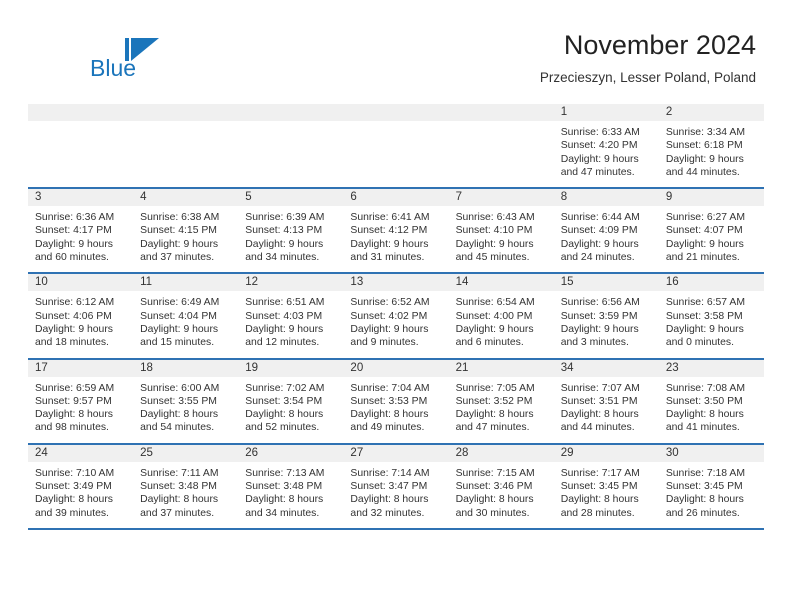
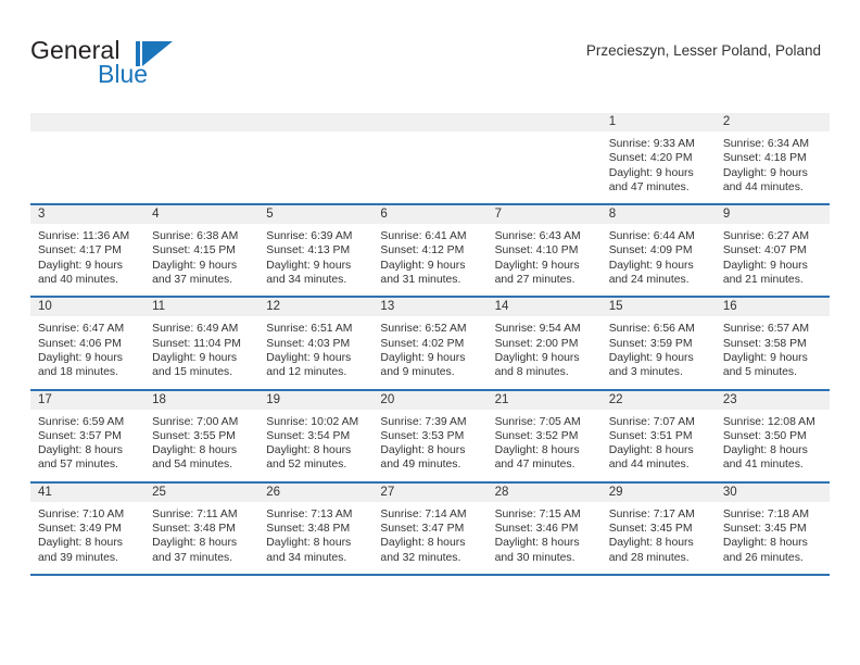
+ General
  Blue
- November 2024
  Przecieszyn, Lesser Poland, Poland
  1
- Sunrise: 6:33 AM
+ Sunrise: 9:33 AM
  Sunset: 4:20 PM
  Daylight: 9 hours
  and 47 minutes.
  2
- Sunrise: 3:34 AM
+ Sunrise: 6:34 AM
- Sunset: 6:18 PM
+ Sunset: 4:18 PM
  Daylight: 9 hours
  and 44 minutes.
  3
- Sunrise: 6:36 AM
+ Sunrise: 11:36 AM
  Sunset: 4:17 PM
  Daylight: 9 hours
- and 60 minutes.
+ and 40 minutes.
  4
  Sunrise: 6:38 AM
  Sunset: 4:15 PM
  Daylight: 9 hours
  and 37 minutes.
  5
  Sunrise: 6:39 AM
  Sunset: 4:13 PM
  Daylight: 9 hours
  and 34 minutes.
  6
  Sunrise: 6:41 AM
  Sunset: 4:12 PM
  Daylight: 9 hours
  and 31 minutes.
  7
  Sunrise: 6:43 AM
  Sunset: 4:10 PM
  Daylight: 9 hours
- and 45 minutes.
+ and 27 minutes.
  8
  Sunrise: 6:44 AM
  Sunset: 4:09 PM
  Daylight: 9 hours
  and 24 minutes.
  9
  Sunrise: 6:27 AM
  Sunset: 4:07 PM
  Daylight: 9 hours
  and 21 minutes.
  10
- Sunrise: 6:12 AM
+ Sunrise: 6:47 AM
  Sunset: 4:06 PM
  Daylight: 9 hours
  and 18 minutes.
  11
  Sunrise: 6:49 AM
- Sunset: 4:04 PM
+ Sunset: 11:04 PM
  Daylight: 9 hours
  and 15 minutes.
  12
  Sunrise: 6:51 AM
  Sunset: 4:03 PM
  Daylight: 9 hours
  and 12 minutes.
  13
  Sunrise: 6:52 AM
  Sunset: 4:02 PM
  Daylight: 9 hours
  and 9 minutes.
  14
- Sunrise: 6:54 AM
+ Sunrise: 9:54 AM
- Sunset: 4:00 PM
+ Sunset: 2:00 PM
  Daylight: 9 hours
- and 6 minutes.
+ and 8 minutes.
  15
  Sunrise: 6:56 AM
  Sunset: 3:59 PM
  Daylight: 9 hours
  and 3 minutes.
  16
  Sunrise: 6:57 AM
  Sunset: 3:58 PM
  Daylight: 9 hours
- and 0 minutes.
+ and 5 minutes.
  17
  Sunrise: 6:59 AM
- Sunset: 9:57 PM
+ Sunset: 3:57 PM
  Daylight: 8 hours
- and 98 minutes.
+ and 57 minutes.
  18
- Sunrise: 6:00 AM
+ Sunrise: 7:00 AM
  Sunset: 3:55 PM
  Daylight: 8 hours
  and 54 minutes.
  19
- Sunrise: 7:02 AM
+ Sunrise: 10:02 AM
  Sunset: 3:54 PM
  Daylight: 8 hours
  and 52 minutes.
  20
- Sunrise: 7:04 AM
+ Sunrise: 7:39 AM
  Sunset: 3:53 PM
  Daylight: 8 hours
  and 49 minutes.
  21
  Sunrise: 7:05 AM
  Sunset: 3:52 PM
  Daylight: 8 hours
  and 47 minutes.
- 34
+ 22
  Sunrise: 7:07 AM
  Sunset: 3:51 PM
  Daylight: 8 hours
  and 44 minutes.
  23
- Sunrise: 7:08 AM
+ Sunrise: 12:08 AM
  Sunset: 3:50 PM
  Daylight: 8 hours
  and 41 minutes.
- 24
+ 41
  Sunrise: 7:10 AM
  Sunset: 3:49 PM
  Daylight: 8 hours
  and 39 minutes.
  25
  Sunrise: 7:11 AM
  Sunset: 3:48 PM
  Daylight: 8 hours
  and 37 minutes.
  26
  Sunrise: 7:13 AM
  Sunset: 3:48 PM
  Daylight: 8 hours
  and 34 minutes.
  27
  Sunrise: 7:14 AM
  Sunset: 3:47 PM
  Daylight: 8 hours
  and 32 minutes.
  28
  Sunrise: 7:15 AM
  Sunset: 3:46 PM
  Daylight: 8 hours
  and 30 minutes.
  29
  Sunrise: 7:17 AM
  Sunset: 3:45 PM
  Daylight: 8 hours
  and 28 minutes.
  30
  Sunrise: 7:18 AM
  Sunset: 3:45 PM
  Daylight: 8 hours
  and 26 minutes.
